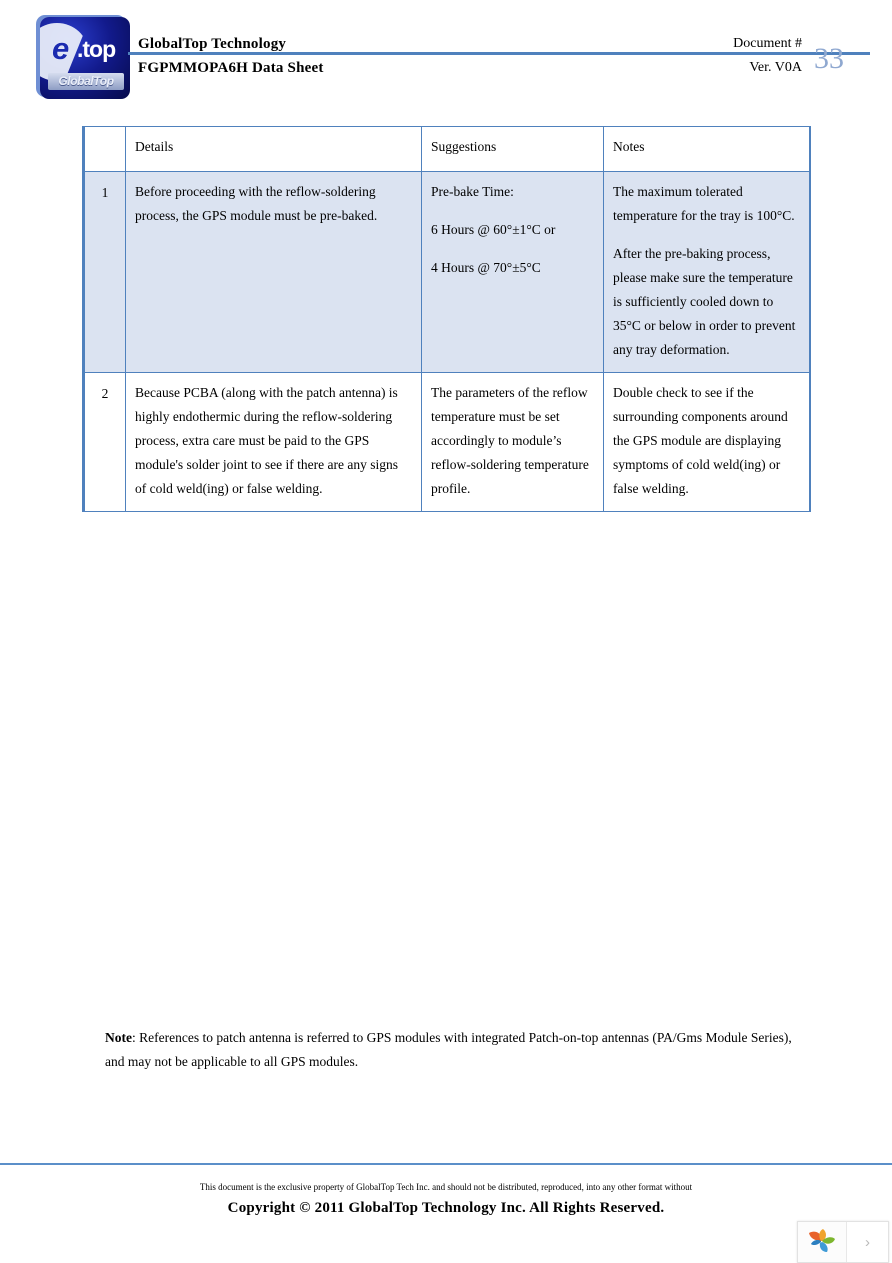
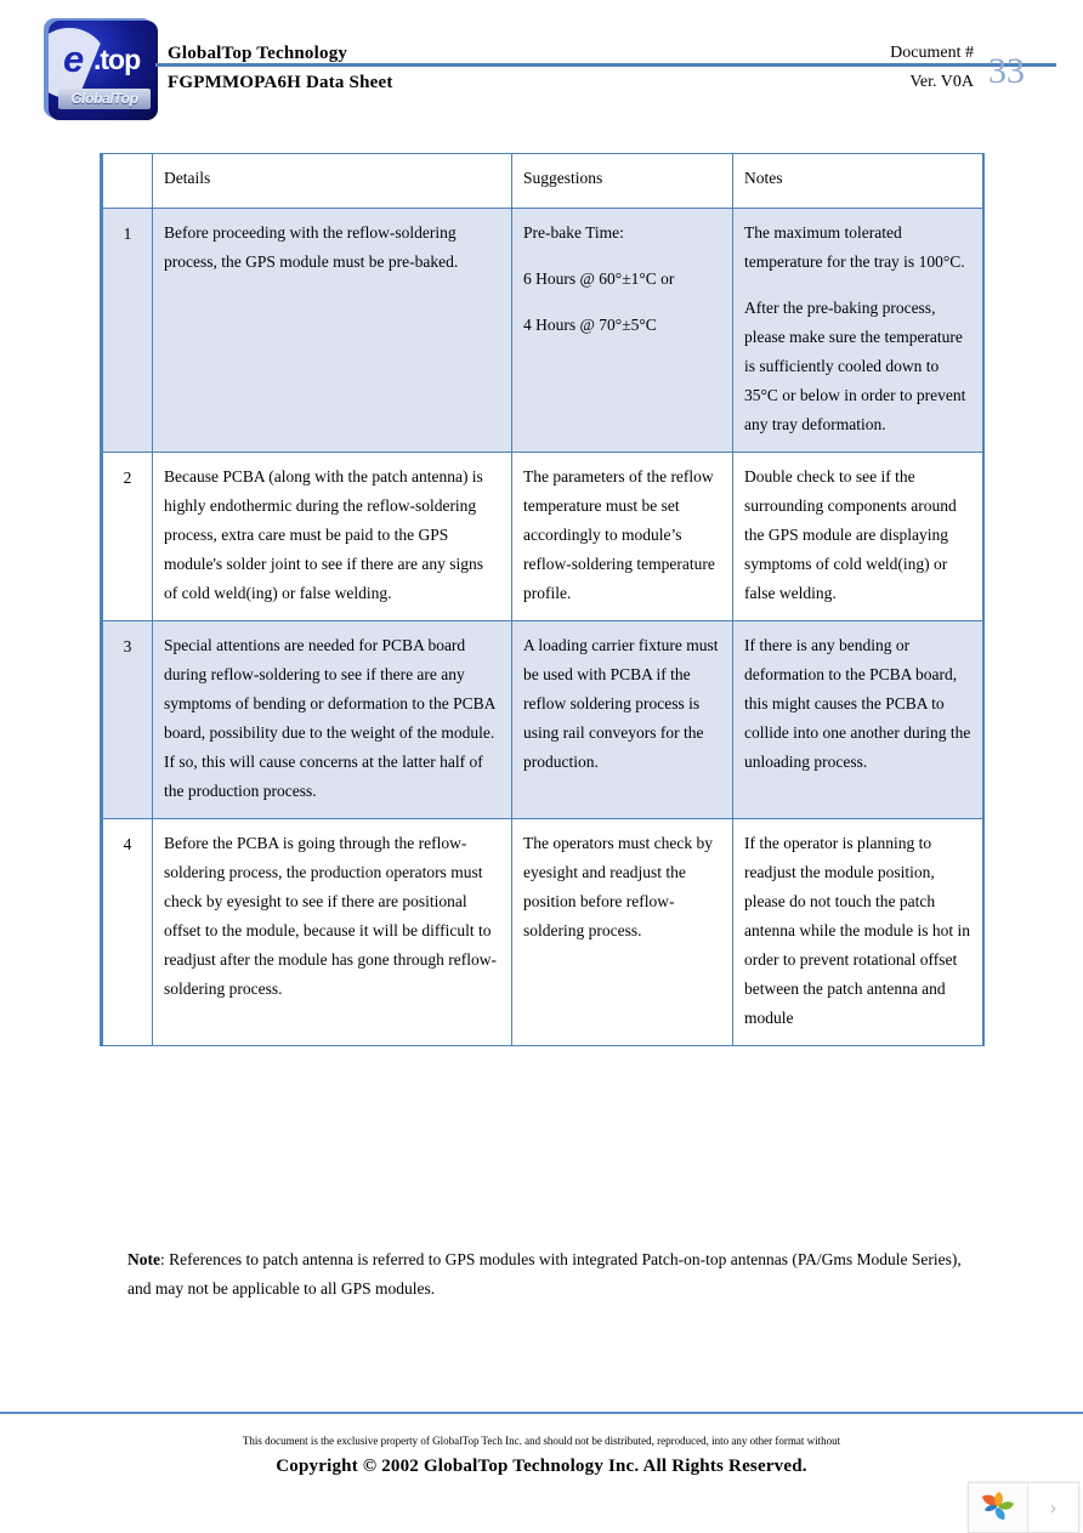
  e
  .top
  GlobalTop
  GlobalTop Technology
  FGPMMOPA6H Data Sheet
  Document #
  Ver. V0A
  33
  	Details	Suggestions	Notes
  1	Before proceeding with the reflow-soldering process, the GPS module must be pre-baked.	Pre-bake Time: 6 Hours @ 60°±1°C or 4 Hours @ 70°±5°C	The maximum tolerated temperature for the tray is 100°C. After the pre-baking process, please make sure the temperature is sufficiently cooled down to 35°C or below in order to prevent any tray deformation.
  2	Because PCBA (along with the patch antenna) is highly endothermic during the reflow-soldering process, extra care must be paid to the GPS module's solder joint to see if there are any signs of cold weld(ing) or false welding.	The parameters of the reflow temperature must be set accordingly to module’s reflow-soldering temperature profile.	Double check to see if the surrounding components around the GPS module are displaying symptoms of cold weld(ing) or false welding.
+ 3	Special attentions are needed for PCBA board during reflow-soldering to see if there are any symptoms of bending or deformation to the PCBA board, possibility due to the weight of the module. If so, this will cause concerns at the latter half of the production process.	A loading carrier fixture must be used with PCBA if the reflow soldering process is using rail conveyors for the production.	If there is any bending or deformation to the PCBA board, this might causes the PCBA to collide into one another during the unloading process.
+ 4	Before the PCBA is going through the reflow-soldering process, the production operators must check by eyesight to see if there are positional offset to the module, because it will be difficult to readjust after the module has gone through reflow-soldering process.	The operators must check by eyesight and readjust the position before reflow-soldering process.	If the operator is planning to readjust the module position, please do not touch the patch antenna while the module is hot in order to prevent rotational offset between the patch antenna and module
  Note: References to patch antenna is referred to GPS modules with integrated Patch-on-top antennas (PA/Gms Module Series), and may not be applicable to all GPS modules.
  This document is the exclusive property of GlobalTop Tech Inc. and should not be distributed, reproduced, into any other format without
- Copyright © 2011 GlobalTop Technology Inc. All Rights Reserved.
+ Copyright © 2002 GlobalTop Technology Inc. All Rights Reserved.
  ›
